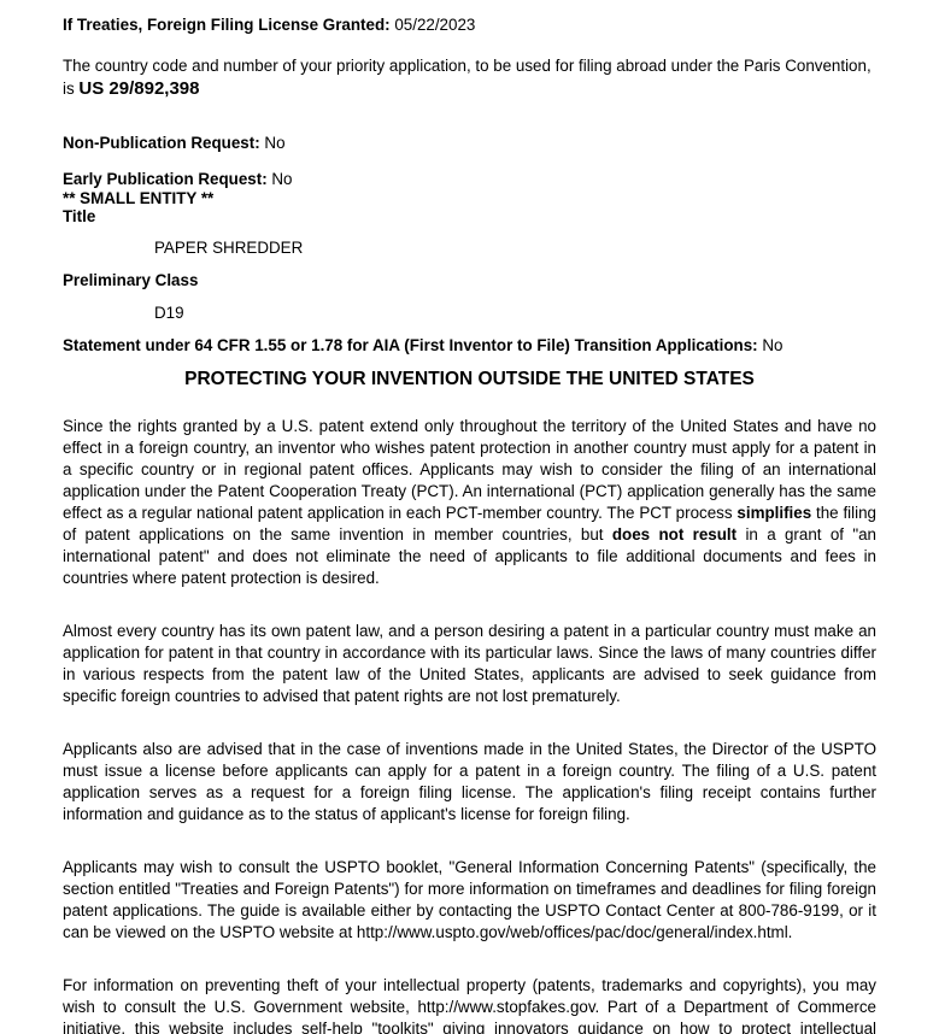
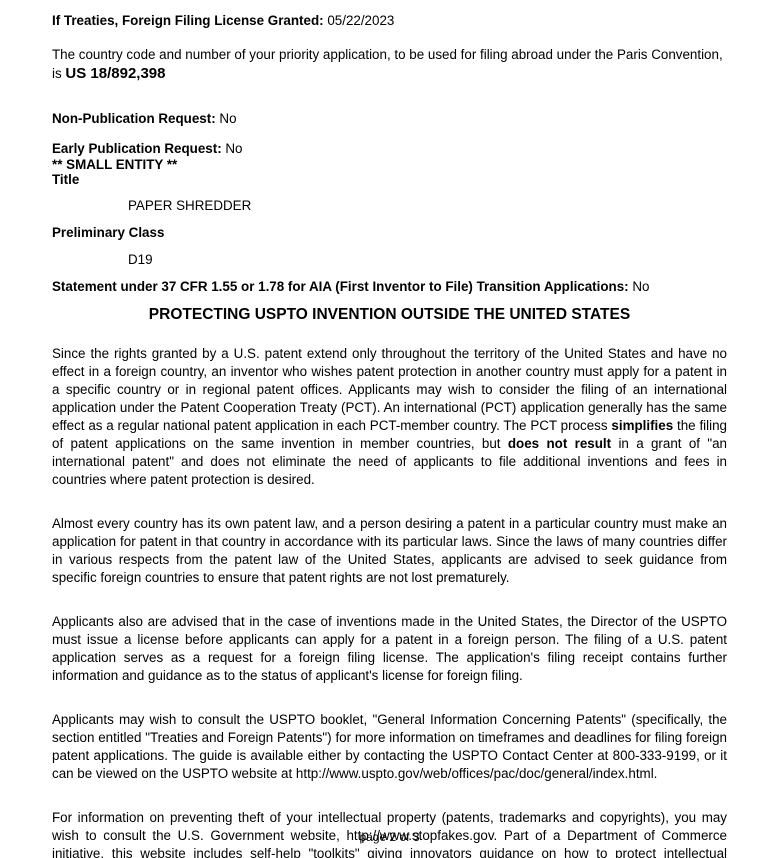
  If Treaties, Foreign Filing License Granted: 05/22/2023
- The country code and number of your priority application, to be used for filing abroad under the Paris Convention, is US 29/892,398
+ The country code and number of your priority application, to be used for filing abroad under the Paris Convention, is US 18/892,398
  Non-Publication Request: No
  Early Publication Request: No
  ** SMALL ENTITY **
  Title
  PAPER SHREDDER
  Preliminary Class
  D19
- Statement under 64 CFR 1.55 or 1.78 for AIA (First Inventor to File) Transition Applications: No
+ Statement under 37 CFR 1.55 or 1.78 for AIA (First Inventor to File) Transition Applications: No
- PROTECTING YOUR INVENTION OUTSIDE THE UNITED STATES
+ PROTECTING USPTO INVENTION OUTSIDE THE UNITED STATES
- Since the rights granted by a U.S. patent extend only throughout the territory of the United States and have no effect in a foreign country, an inventor who wishes patent protection in another country must apply for a patent in a specific country or in regional patent offices. Applicants may wish to consider the filing of an international application under the Patent Cooperation Treaty (PCT). An international (PCT) application generally has the same effect as a regular national patent application in each PCT-member country. The PCT process simplifies the filing of patent applications on the same invention in member countries, but does not result in a grant of "an international patent" and does not eliminate the need of applicants to file additional documents and fees in countries where patent protection is desired.
+ Since the rights granted by a U.S. patent extend only throughout the territory of the United States and have no effect in a foreign country, an inventor who wishes patent protection in another country must apply for a patent in a specific country or in regional patent offices. Applicants may wish to consider the filing of an international application under the Patent Cooperation Treaty (PCT). An international (PCT) application generally has the same effect as a regular national patent application in each PCT-member country. The PCT process simplifies the filing of patent applications on the same invention in member countries, but does not result in a grant of "an international patent" and does not eliminate the need of applicants to file additional inventions and fees in countries where patent protection is desired.
- Almost every country has its own patent law, and a person desiring a patent in a particular country must make an application for patent in that country in accordance with its particular laws. Since the laws of many countries differ in various respects from the patent law of the United States, applicants are advised to seek guidance from specific foreign countries to advised that patent rights are not lost prematurely.
+ Almost every country has its own patent law, and a person desiring a patent in a particular country must make an application for patent in that country in accordance with its particular laws. Since the laws of many countries differ in various respects from the patent law of the United States, applicants are advised to seek guidance from specific foreign countries to ensure that patent rights are not lost prematurely.
- Applicants also are advised that in the case of inventions made in the United States, the Director of the USPTO must issue a license before applicants can apply for a patent in a foreign country. The filing of a U.S. patent application serves as a request for a foreign filing license. The application's filing receipt contains further information and guidance as to the status of applicant's license for foreign filing.
+ Applicants also are advised that in the case of inventions made in the United States, the Director of the USPTO must issue a license before applicants can apply for a patent in a foreign person. The filing of a U.S. patent application serves as a request for a foreign filing license. The application's filing receipt contains further information and guidance as to the status of applicant's license for foreign filing.
- Applicants may wish to consult the USPTO booklet, "General Information Concerning Patents" (specifically, the section entitled "Treaties and Foreign Patents") for more information on timeframes and deadlines for filing foreign patent applications. The guide is available either by contacting the USPTO Contact Center at 800-786-9199, or it can be viewed on the USPTO website at http://www.uspto.gov/web/offices/pac/doc/general/index.html.
+ Applicants may wish to consult the USPTO booklet, "General Information Concerning Patents" (specifically, the section entitled "Treaties and Foreign Patents") for more information on timeframes and deadlines for filing foreign patent applications. The guide is available either by contacting the USPTO Contact Center at 800-333-9199, or it can be viewed on the USPTO website at http://www.uspto.gov/web/offices/pac/doc/general/index.html.
+ page 2 of 3
